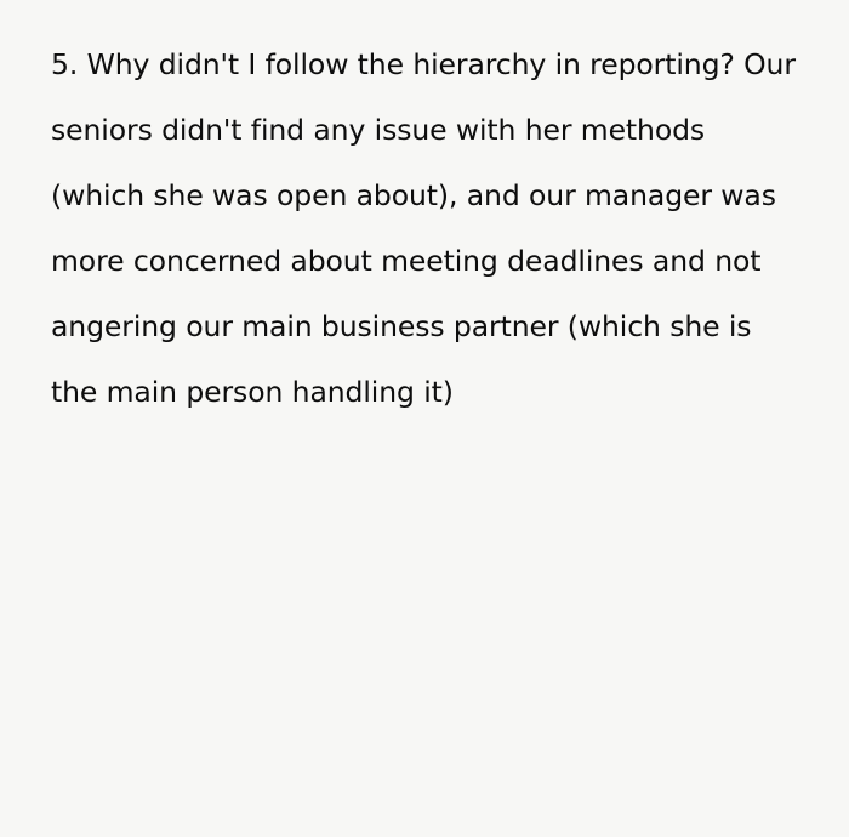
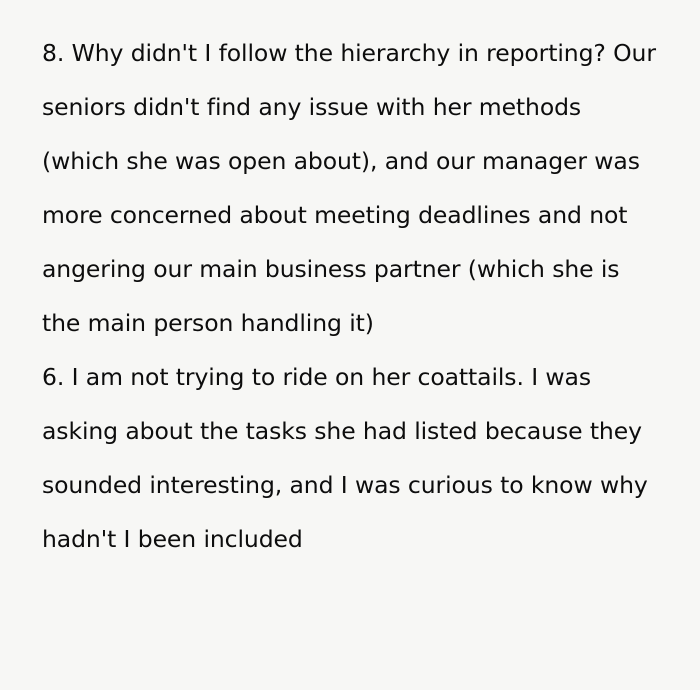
- 5. Why didn't I follow the hierarchy in reporting? Our seniors didn't find any issue with her methods (which she was open about), and our manager was more concerned about meeting deadlines and not angering our main business partner (which she is the main person handling it)
+ 8. Why didn't I follow the hierarchy in reporting? Our seniors didn't find any issue with her methods (which she was open about), and our manager was more concerned about meeting deadlines and not angering our main business partner (which she is the main person handling it)
+ 6. I am not trying to ride on her coattails. I was asking about the tasks she had listed because they sounded interesting, and I was curious to know why hadn't I been included
